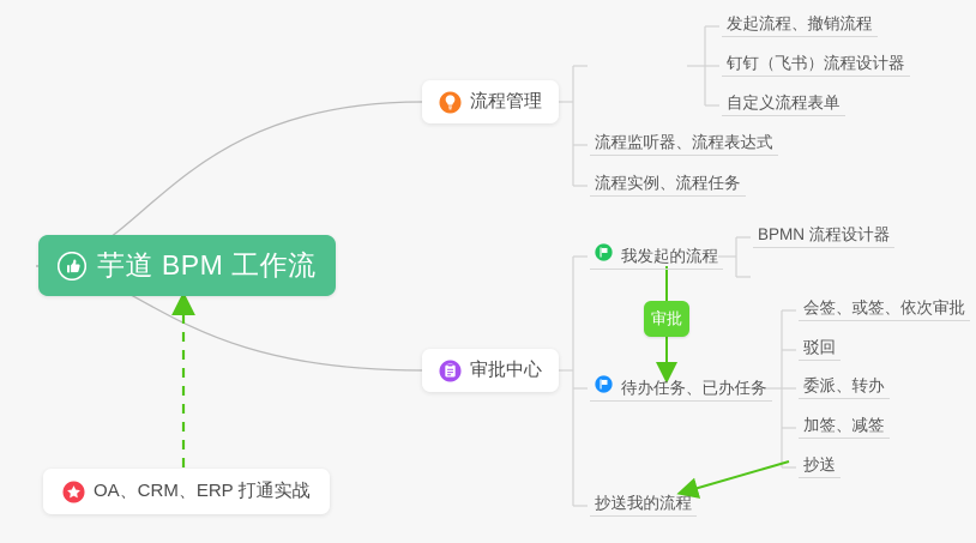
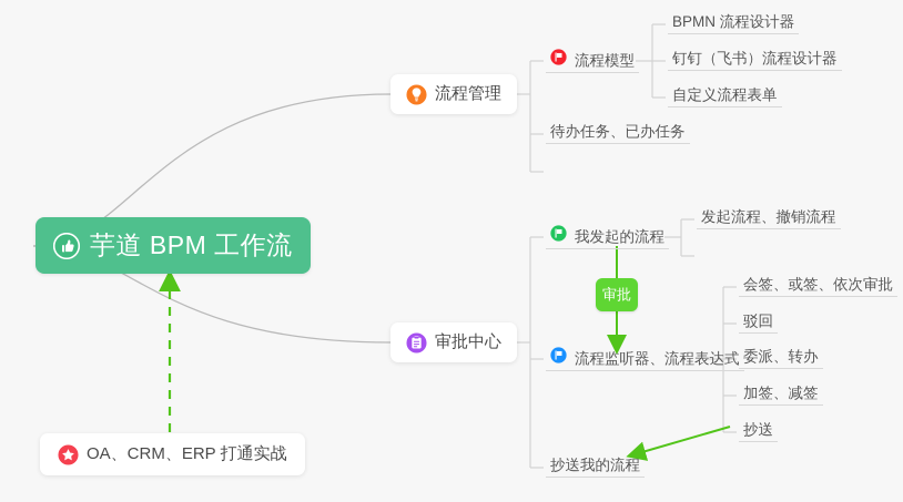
  芋道 BPM 工作流
  OA、CRM、ERP 打通实战
  流程管理
+ 流程模型
- 发起流程、撤销流程
+ BPMN 流程设计器
  钉钉（飞书）流程设计器
  自定义流程表单
- 流程监听器、流程表达式
+ 待办任务、已办任务
- 流程实例、流程任务
  审批中心
  我发起的流程
- BPMN 流程设计器
+ 发起流程、撤销流程
- 待办任务、已办任务
+ 流程监听器、流程表达式
  会签、或签、依次审批
  驳回
  委派、转办
  加签、减签
  抄送
  抄送我的流程
  审批
